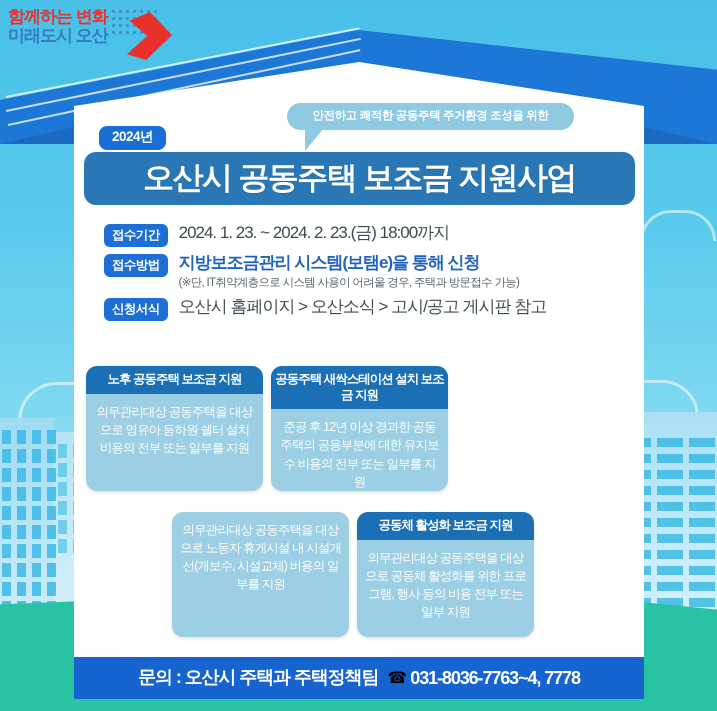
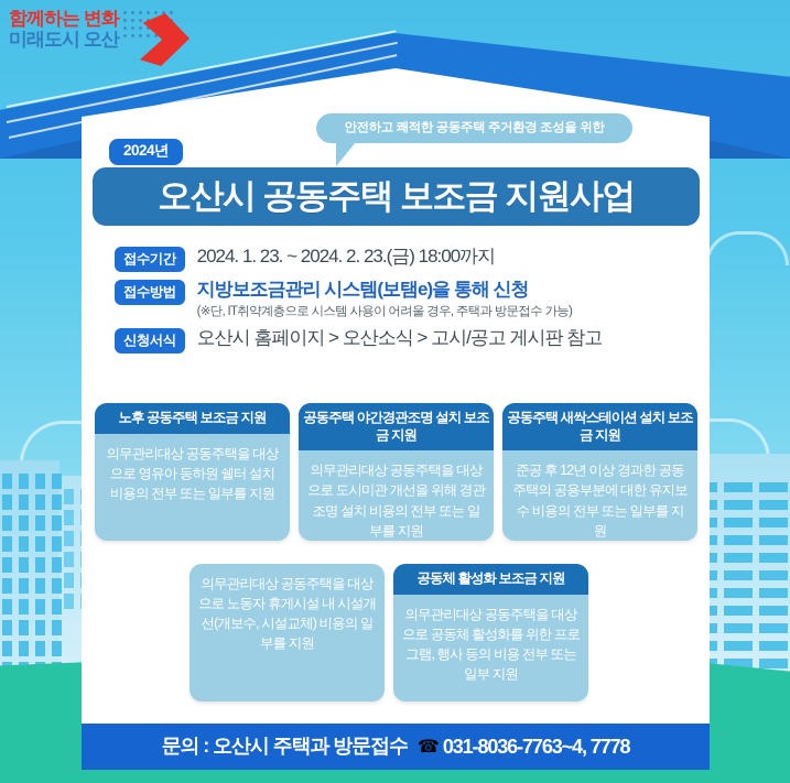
  함께하는 변화
  미래도시 오산
  안전하고 쾌적한 공동주택 주거환경 조성을 위한
  2024년
  오산시 공동주택 보조금 지원사업
  접수기간
  2024. 1. 23. ~ 2024. 2. 23.(금) 18:00까지
  접수방법
  지방보조금관리 시스템(보탬e)을 통해 신청
  (※단, IT취약계층으로 시스템 사용이 어려울 경우, 주택과 방문접수 가능)
  신청서식
  오산시 홈페이지 > 오산소식 > 고시/공고 게시판 참고
  노후 공동주택 보조금 지원
  의무관리대상 공동주택을 대상으로 영유아 등하원 쉘터 설치 비용의 전부 또는 일부를 지원
+ 공동주택 야간경관조명 설치 보조금 지원
+ 의무관리대상 공동주택을 대상으로 도시미관 개선을 위해 경관조명 설치 비용의 전부 또는 일부를 지원
  공동주택 새싹스테이션 설치 보조금 지원
  준공 후 12년 이상 경과한 공동주택의 공용부분에 대한 유지보수 비용의 전부 또는 일부를 지원
  의무관리대상 공동주택을 대상으로 노동자 휴게시설 내 시설개선(개보수, 시설교체) 비용의 일부를 지원
  공동체 활성화 보조금 지원
  의무관리대상 공동주택을 대상으로 공동체 활성화를 위한 프로그램, 행사 등의 비용 전부 또는 일부 지원
- 문의 : 오산시 주택과 주택정책팀
+ 문의 : 오산시 주택과 방문접수
  ☎
  031-8036-7763~4, 7778
